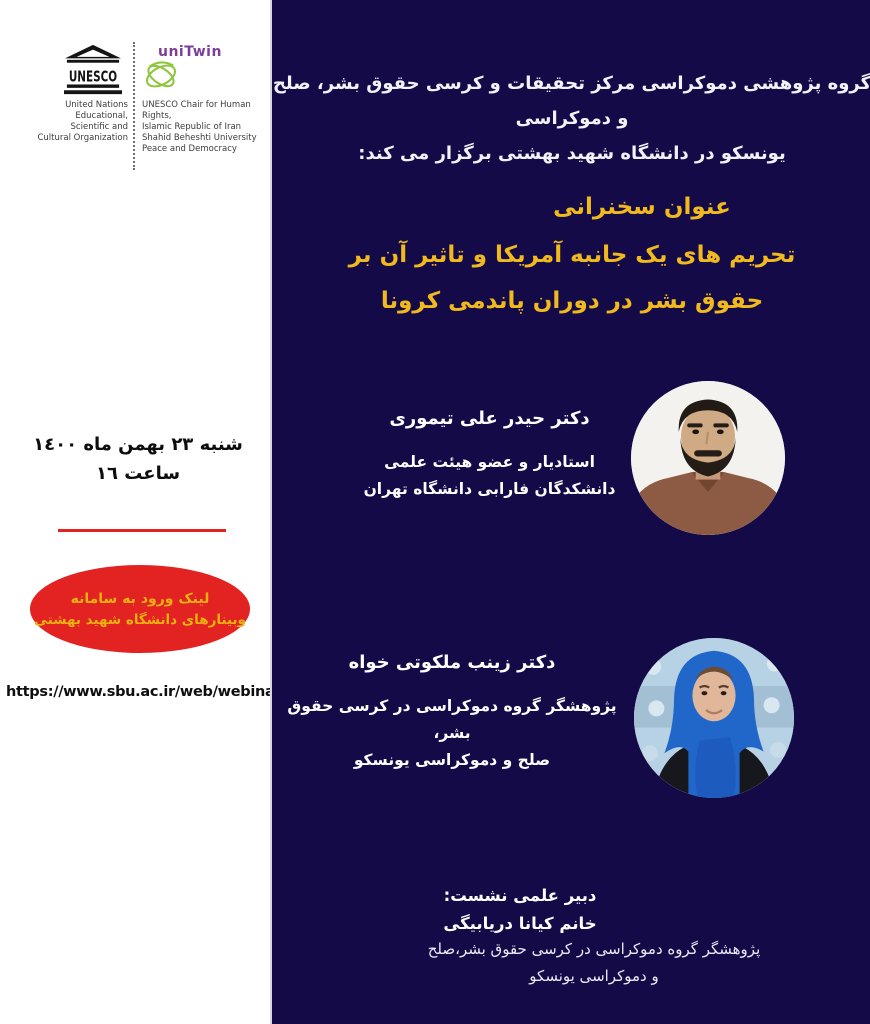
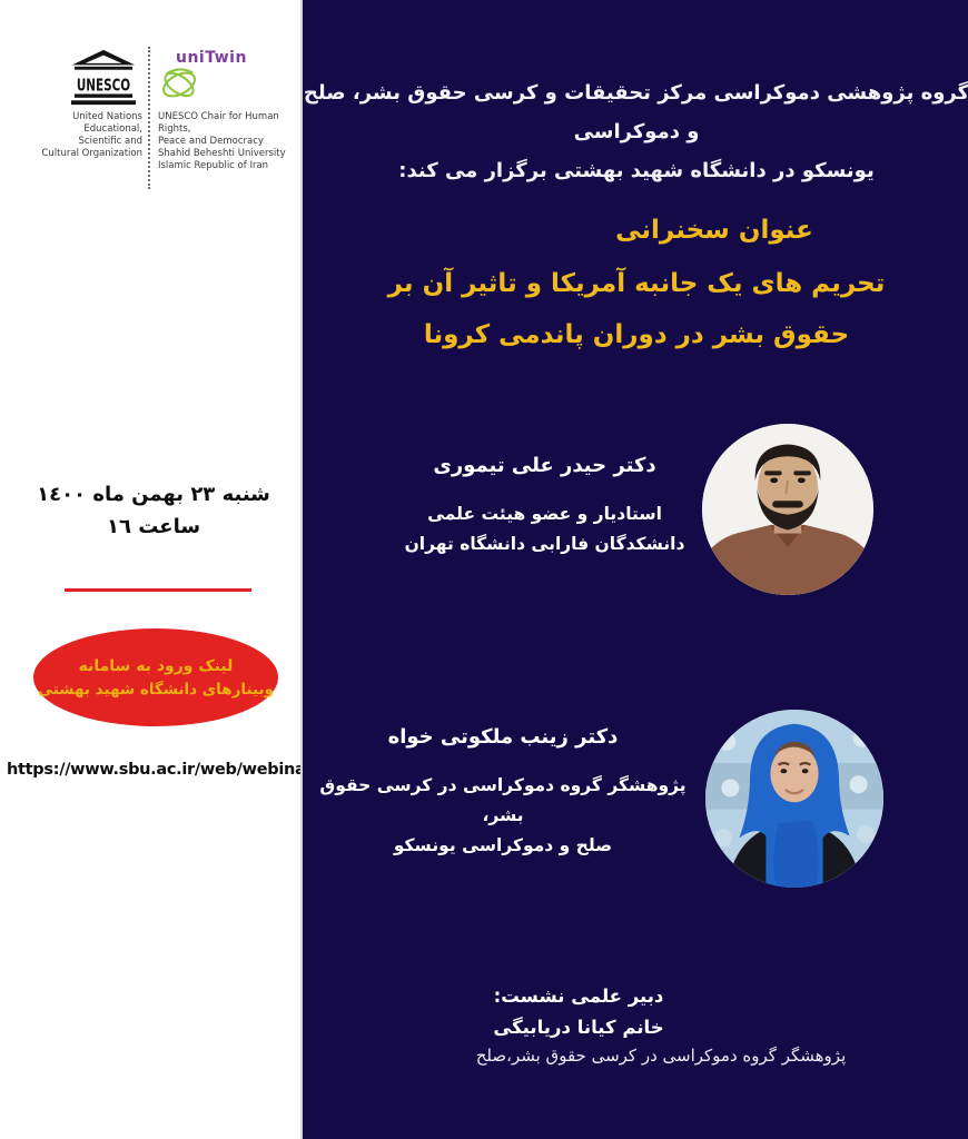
  UNESCO
  United Nations
  Educational, Scientific and
  Cultural Organization
  uniTwin
  UNESCO Chair for Human Rights,
- Islamic Republic of Iran
+ Peace and Democracy
  Shahid Beheshti University
- Peace and Democracy
+ Islamic Republic of Iran
  شنبه ۲۳ بهمن ماه ١٤٠٠
  ساعت ١٦
  لینک ورود به سامانه
  وبینارهای دانشگاه شهید بهشتی
  https://www.sbu.ac.ir/web/webin
  گروه پژوهشی دموکراسی مرکز تحقیقات و کرسی حقوق بشر، صلح و دموکراسی
  یونسکو در دانشگاه شهید بهشتی برگزار می کند:
  عنوان سخنرانی
  تحریم های یک جانبه آمریکا و تاثیر آن بر
  حقوق بشر در دوران پاندمی کرونا
  دکتر حیدر علی تیموری
  استادیار و عضو هیئت علمی
  دانشکدگان فارابی دانشگاه تهران
  دکتر زینب ملکوتی خواه
  پژوهشگر گروه دموکراسی در کرسی حقوق بشر،
  صلح و دموکراسی یونسکو
  دبیر علمی نشست:
  خانم کیانا دریابیگی
  پژوهشگر گروه دموکراسی در کرسی حقوق بشر،صلح
- و دموکراسی یونسکو
